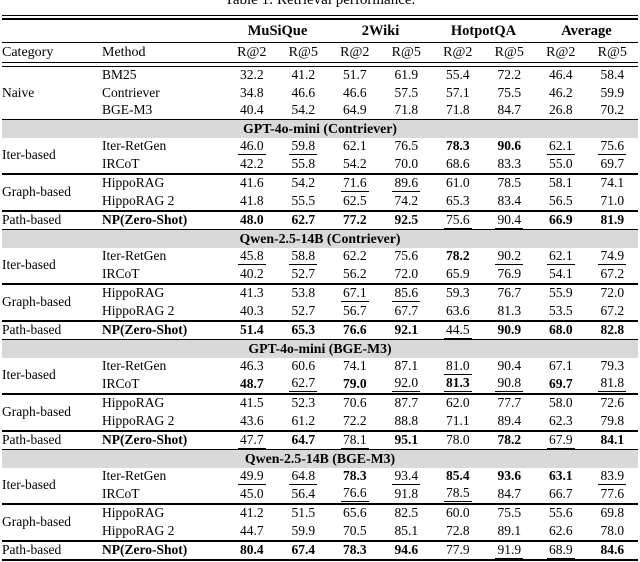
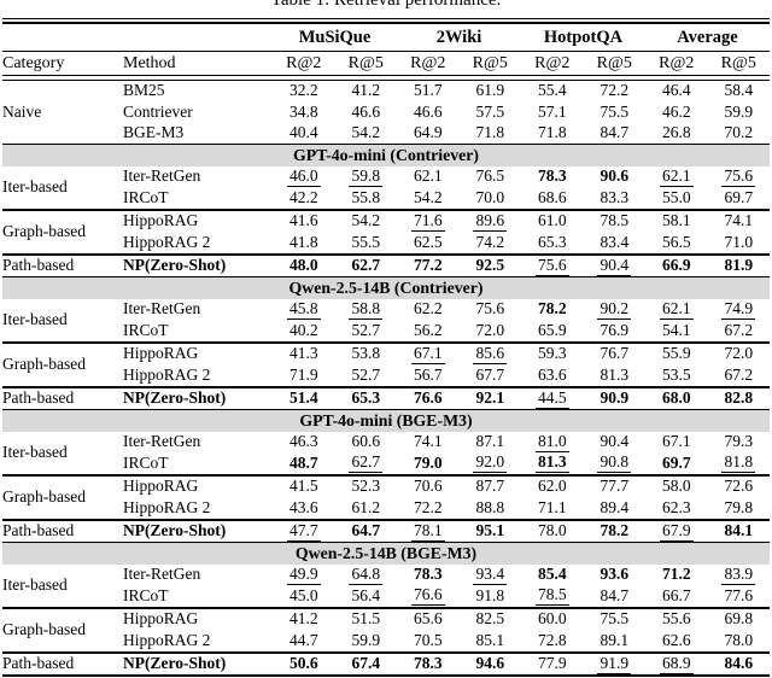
  Table 1: Retrieval performance.
  		MuSiQue	2Wiki	HotpotQA	Average
  Category	Method	R@2	R@5	R@2	R@5	R@2	R@5	R@2	R@5
  Naive	BM25	32.2	41.2	51.7	61.9	55.4	72.2	46.4	58.4
  Contriever	34.8	46.6	46.6	57.5	57.1	75.5	46.2	59.9
  BGE-M3	40.4	54.2	64.9	71.8	71.8	84.7	26.8	70.2
  GPT-4o-mini (Contriever)
  Iter-based	Iter-RetGen	46.0	59.8	62.1	76.5	78.3	90.6	62.1	75.6
  IRCoT	42.2	55.8	54.2	70.0	68.6	83.3	55.0	69.7
  Graph-based	HippoRAG	41.6	54.2	71.6	89.6	61.0	78.5	58.1	74.1
  HippoRAG 2	41.8	55.5	62.5	74.2	65.3	83.4	56.5	71.0
  Path-based	NP(Zero-Shot)	48.0	62.7	77.2	92.5	75.6	90.4	66.9	81.9
  Qwen-2.5-14B (Contriever)
  Iter-based	Iter-RetGen	45.8	58.8	62.2	75.6	78.2	90.2	62.1	74.9
  IRCoT	40.2	52.7	56.2	72.0	65.9	76.9	54.1	67.2
  Graph-based	HippoRAG	41.3	53.8	67.1	85.6	59.3	76.7	55.9	72.0
- HippoRAG 2	40.3	52.7	56.7	67.7	63.6	81.3	53.5	67.2
+ HippoRAG 2	71.9	52.7	56.7	67.7	63.6	81.3	53.5	67.2
  Path-based	NP(Zero-Shot)	51.4	65.3	76.6	92.1	44.5	90.9	68.0	82.8
  GPT-4o-mini (BGE-M3)
  Iter-based	Iter-RetGen	46.3	60.6	74.1	87.1	81.0	90.4	67.1	79.3
  IRCoT	48.7	62.7	79.0	92.0	81.3	90.8	69.7	81.8
  Graph-based	HippoRAG	41.5	52.3	70.6	87.7	62.0	77.7	58.0	72.6
  HippoRAG 2	43.6	61.2	72.2	88.8	71.1	89.4	62.3	79.8
  Path-based	NP(Zero-Shot)	47.7	64.7	78.1	95.1	78.0	78.2	67.9	84.1
  Qwen-2.5-14B (BGE-M3)
- Iter-based	Iter-RetGen	49.9	64.8	78.3	93.4	85.4	93.6	63.1	83.9
+ Iter-based	Iter-RetGen	49.9	64.8	78.3	93.4	85.4	93.6	71.2	83.9
  IRCoT	45.0	56.4	76.6	91.8	78.5	84.7	66.7	77.6
  Graph-based	HippoRAG	41.2	51.5	65.6	82.5	60.0	75.5	55.6	69.8
  HippoRAG 2	44.7	59.9	70.5	85.1	72.8	89.1	62.6	78.0
- Path-based	NP(Zero-Shot)	80.4	67.4	78.3	94.6	77.9	91.9	68.9	84.6
+ Path-based	NP(Zero-Shot)	50.6	67.4	78.3	94.6	77.9	91.9	68.9	84.6
